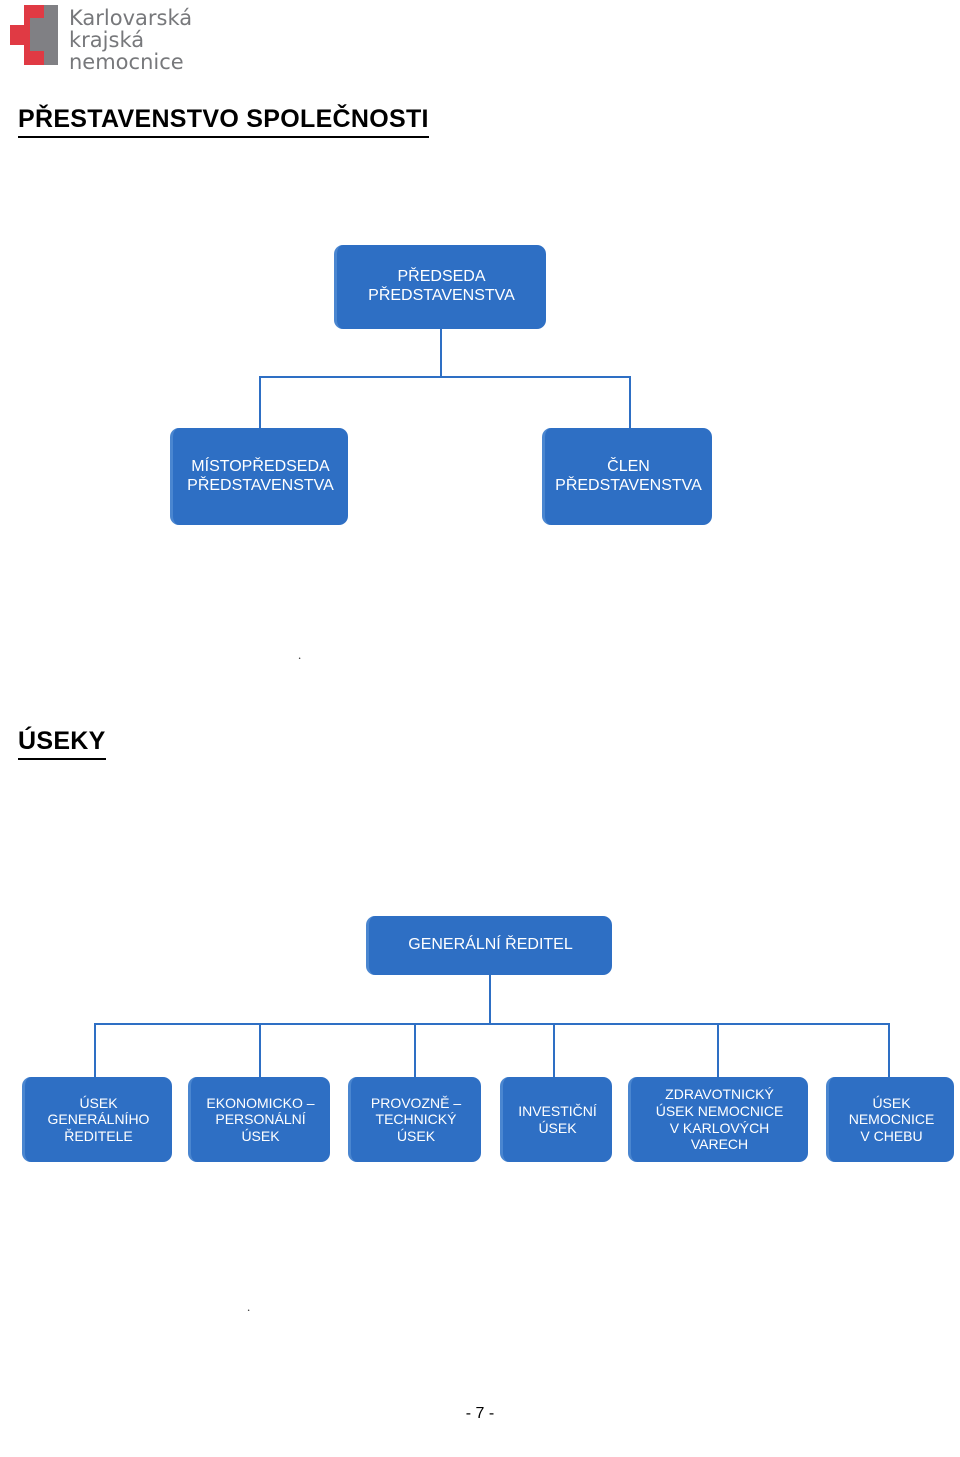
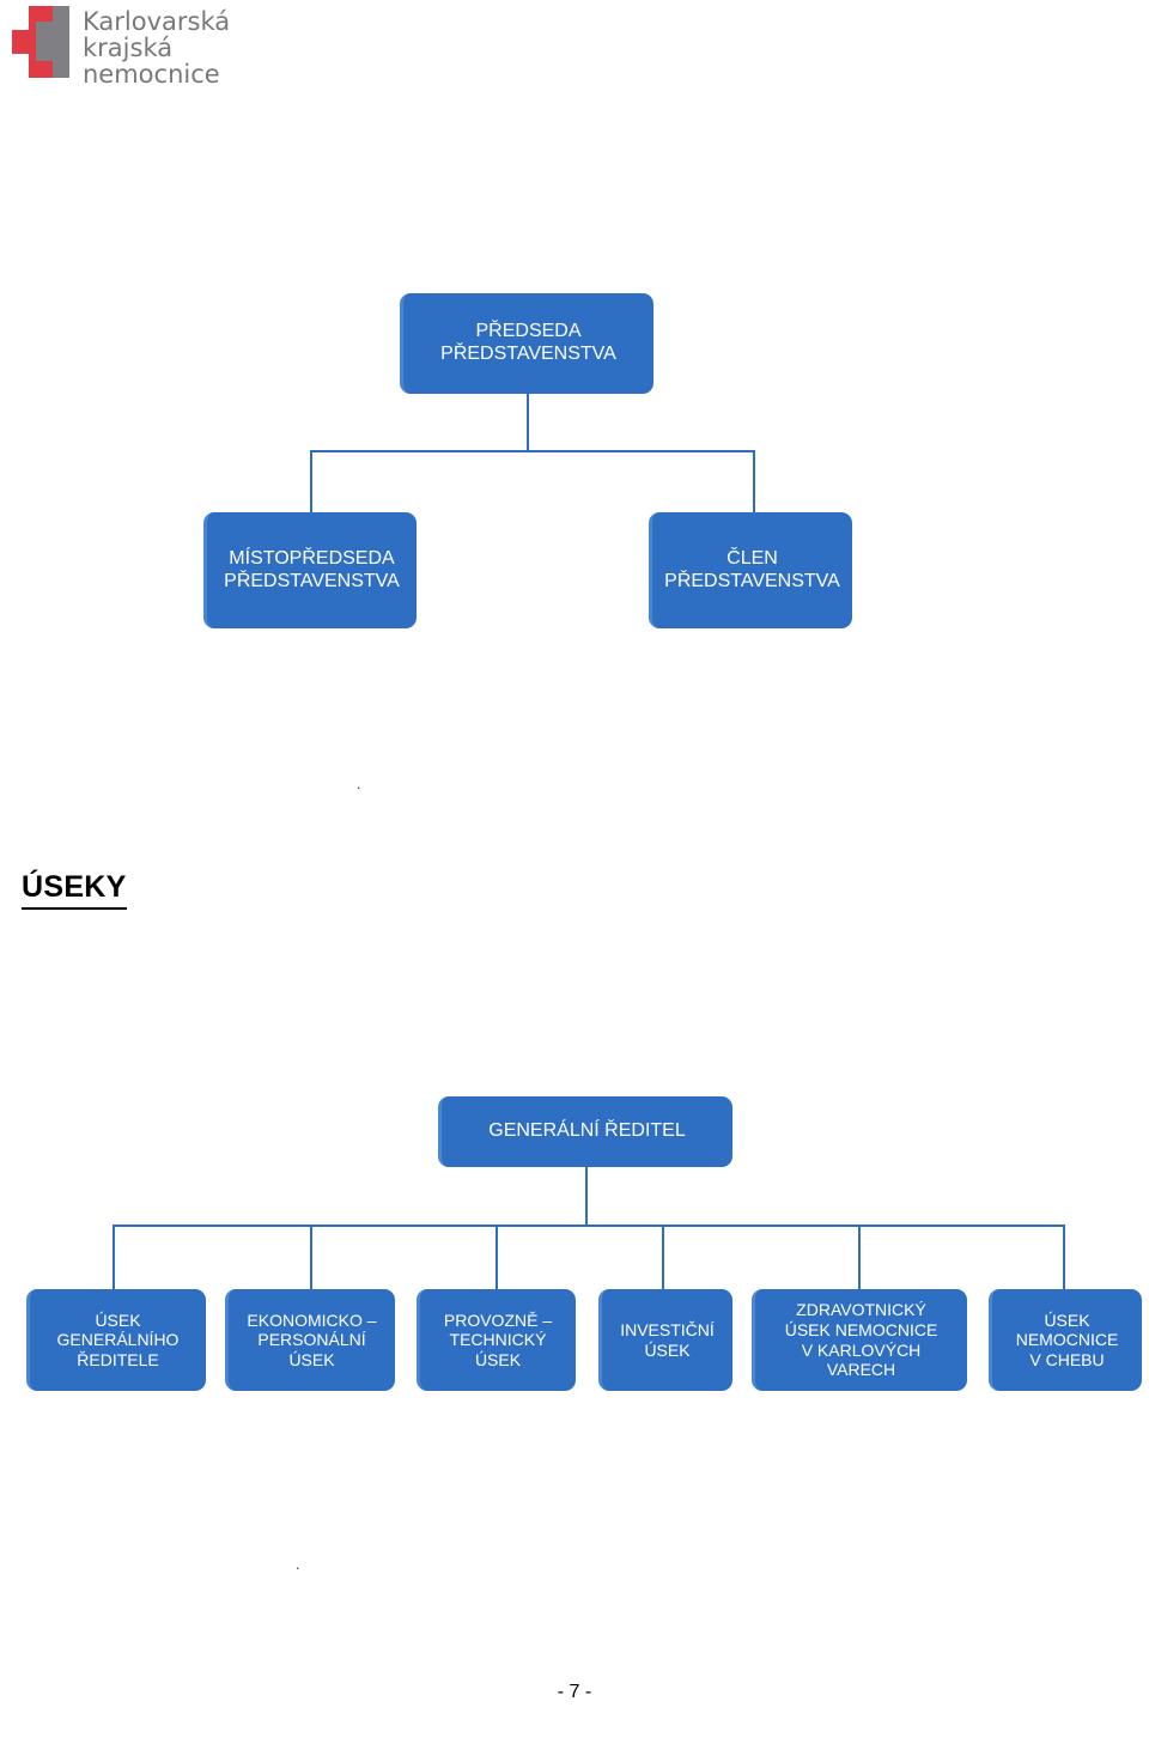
  Karlovarská
  krajská
  nemocnice
- PŘESTAVENSTVO SPOLEČNOSTI
  PŘEDSEDA
  PŘEDSTAVENSTVA
  MÍSTOPŘEDSEDA
  PŘEDSTAVENSTVA
  ČLEN
  PŘEDSTAVENSTVA
  .
  ÚSEKY
  GENERÁLNÍ ŘEDITEL
  ÚSEK
  GENERÁLNÍHO
  ŘEDITELE
  EKONOMICKO –
  PERSONÁLNÍ
  ÚSEK
  PROVOZNĚ –
  TECHNICKÝ
  ÚSEK
  INVESTIČNÍ
  ÚSEK
  ZDRAVOTNICKÝ
  ÚSEK NEMOCNICE
  V KARLOVÝCH
  VARECH
  ÚSEK
  NEMOCNICE
  V CHEBU
  .
  - 7 -
